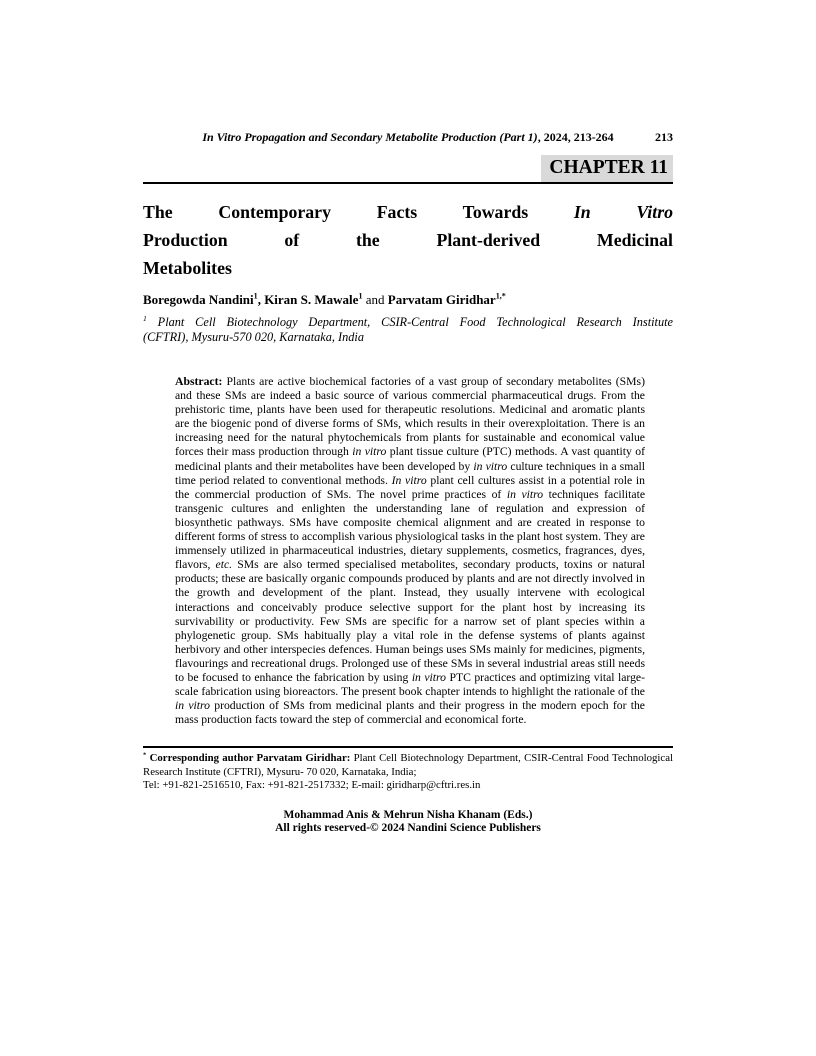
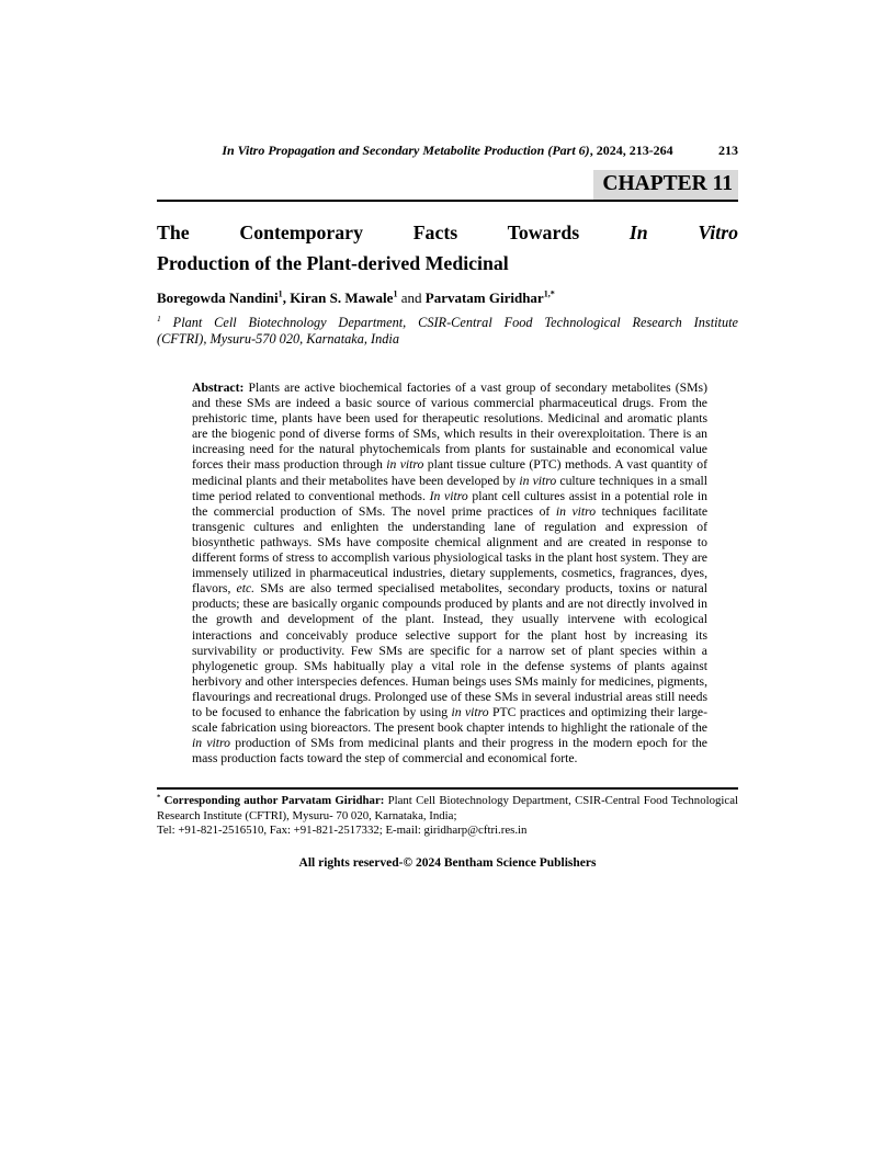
- In Vitro Propagation and Secondary Metabolite Production (Part 1), 2024, 213-264
+ In Vitro Propagation and Secondary Metabolite Production (Part 6), 2024, 213-264
  213
  CHAPTER 11
  The Contemporary Facts Towards In Vitro
  Production of the Plant-derived Medicinal
- Metabolites
  Boregowda Nandini1, Kiran S. Mawale1 and Parvatam Giridhar1,*
  1 Plant Cell Biotechnology Department, CSIR-Central Food Technological Research Institute
  (CFTRI), Mysuru-570 020, Karnataka, India
- Abstract: Plants are active biochemical factories of a vast group of secondary metabolites (SMs) and these SMs are indeed a basic source of various commercial pharmaceutical drugs. From the prehistoric time, plants have been used for therapeutic resolutions. Medicinal and aromatic plants are the biogenic pond of diverse forms of SMs, which results in their overexploitation. There is an increasing need for the natural phytochemicals from plants for sustainable and economical value forces their mass production through in vitro plant tissue culture (PTC) methods. A vast quantity of medicinal plants and their metabolites have been developed by in vitro culture techniques in a small time period related to conventional methods. In vitro plant cell cultures assist in a potential role in the commercial production of SMs. The novel prime practices of in vitro techniques facilitate transgenic cultures and enlighten the understanding lane of regulation and expression of biosynthetic pathways. SMs have composite chemical alignment and are created in response to different forms of stress to accomplish various physiological tasks in the plant host system. They are immensely utilized in pharmaceutical industries, dietary supplements, cosmetics, fragrances, dyes, flavors, etc. SMs are also termed specialised metabolites, secondary products, toxins or natural products; these are basically organic compounds produced by plants and are not directly involved in the growth and development of the plant. Instead, they usually intervene with ecological interactions and conceivably produce selective support for the plant host by increasing its survivability or productivity. Few SMs are specific for a narrow set of plant species within a phylogenetic group. SMs habitually play a vital role in the defense systems of plants against herbivory and other interspecies defences. Human beings uses SMs mainly for medicines, pigments, flavourings and recreational drugs. Prolonged use of these SMs in several industrial areas still needs to be focused to enhance the fabrication by using in vitro PTC practices and optimizing vital large-scale fabrication using bioreactors. The present book chapter intends to highlight the rationale of the in vitro production of SMs from medicinal plants and their progress in the modern epoch for the mass production facts toward the step of commercial and economical forte.
+ Abstract: Plants are active biochemical factories of a vast group of secondary metabolites (SMs) and these SMs are indeed a basic source of various commercial pharmaceutical drugs. From the prehistoric time, plants have been used for therapeutic resolutions. Medicinal and aromatic plants are the biogenic pond of diverse forms of SMs, which results in their overexploitation. There is an increasing need for the natural phytochemicals from plants for sustainable and economical value forces their mass production through in vitro plant tissue culture (PTC) methods. A vast quantity of medicinal plants and their metabolites have been developed by in vitro culture techniques in a small time period related to conventional methods. In vitro plant cell cultures assist in a potential role in the commercial production of SMs. The novel prime practices of in vitro techniques facilitate transgenic cultures and enlighten the understanding lane of regulation and expression of biosynthetic pathways. SMs have composite chemical alignment and are created in response to different forms of stress to accomplish various physiological tasks in the plant host system. They are immensely utilized in pharmaceutical industries, dietary supplements, cosmetics, fragrances, dyes, flavors, etc. SMs are also termed specialised metabolites, secondary products, toxins or natural products; these are basically organic compounds produced by plants and are not directly involved in the growth and development of the plant. Instead, they usually intervene with ecological interactions and conceivably produce selective support for the plant host by increasing its survivability or productivity. Few SMs are specific for a narrow set of plant species within a phylogenetic group. SMs habitually play a vital role in the defense systems of plants against herbivory and other interspecies defences. Human beings uses SMs mainly for medicines, pigments, flavourings and recreational drugs. Prolonged use of these SMs in several industrial areas still needs to be focused to enhance the fabrication by using in vitro PTC practices and optimizing their large-scale fabrication using bioreactors. The present book chapter intends to highlight the rationale of the in vitro production of SMs from medicinal plants and their progress in the modern epoch for the mass production facts toward the step of commercial and economical forte.
  Corresponding author Parvatam Giridhar: Plant Cell Biotechnology Department, CSIR-Central Food Technological Research Institute (CFTRI), Mysuru- 70 020, Karnataka, India;
  Tel: +91-821-2516510, Fax: +91-821-2517332; E-mail: giridharp@cftri.res.in
- Mohammad Anis & Mehrun Nisha Khanam (Eds.)
- All rights reserved-© 2024 Nandini Science Publishers
+ All rights reserved-© 2024 Bentham Science Publishers
